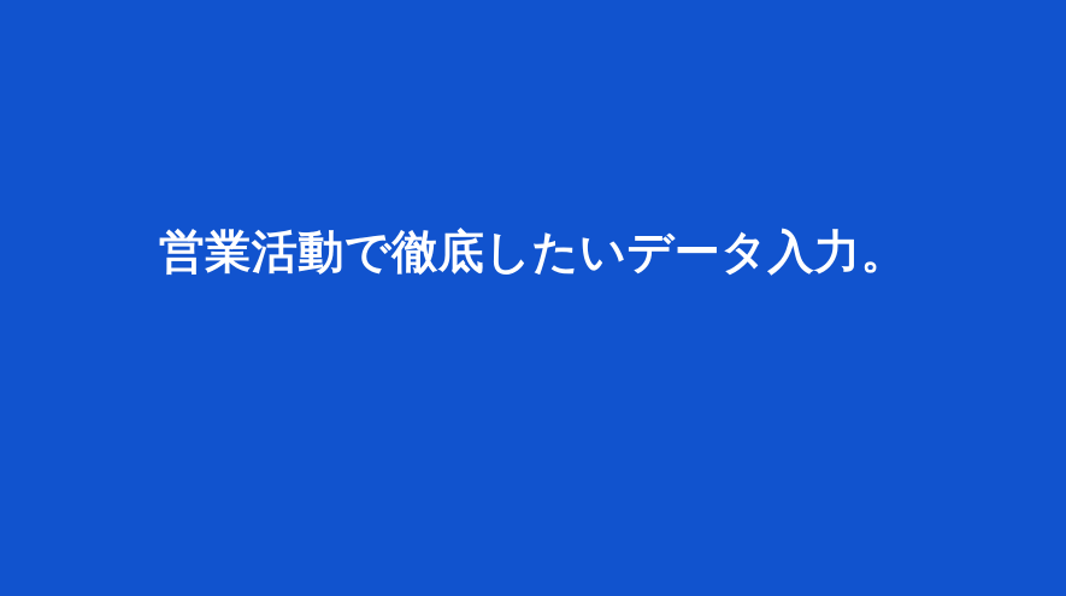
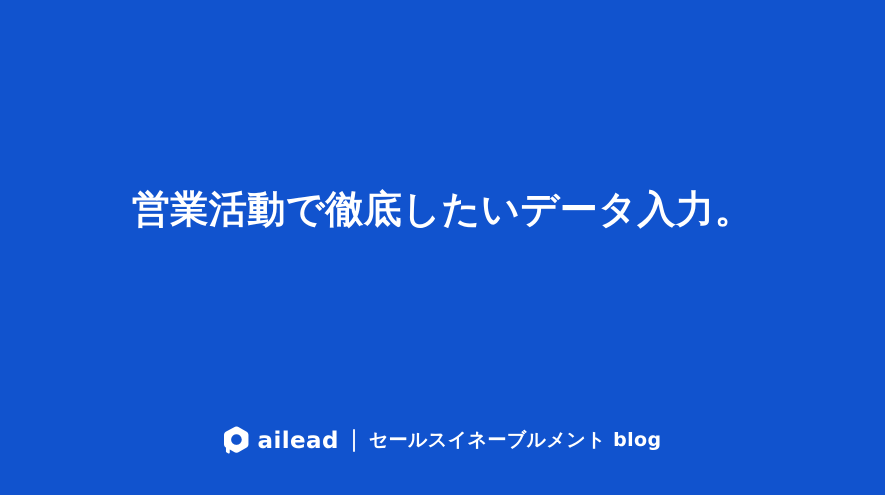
  営業活動で徹底したいデータ入力。
+ ailead
+ セールスイネーブルメント blog
